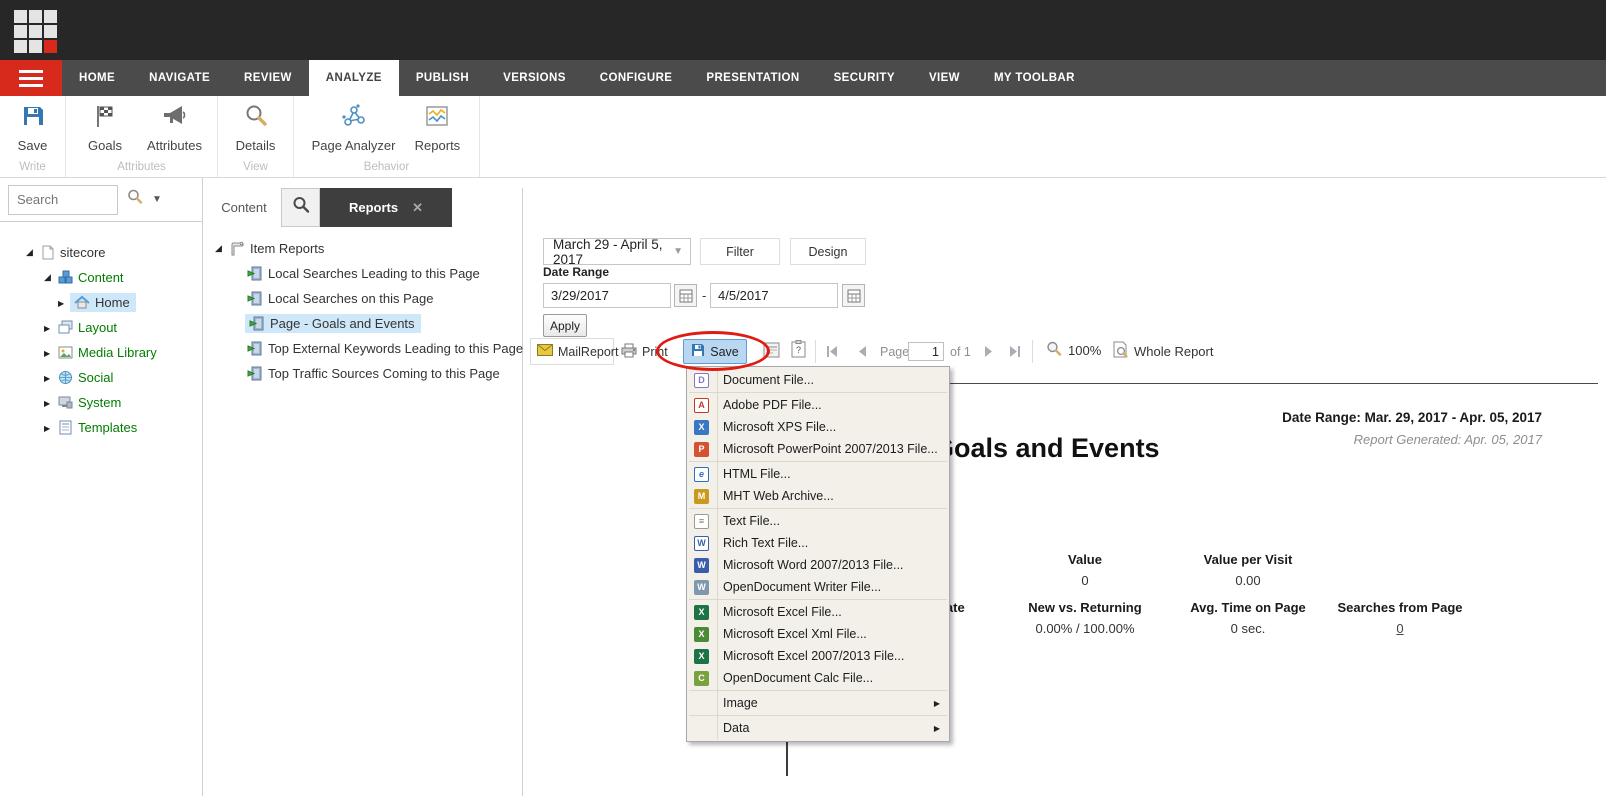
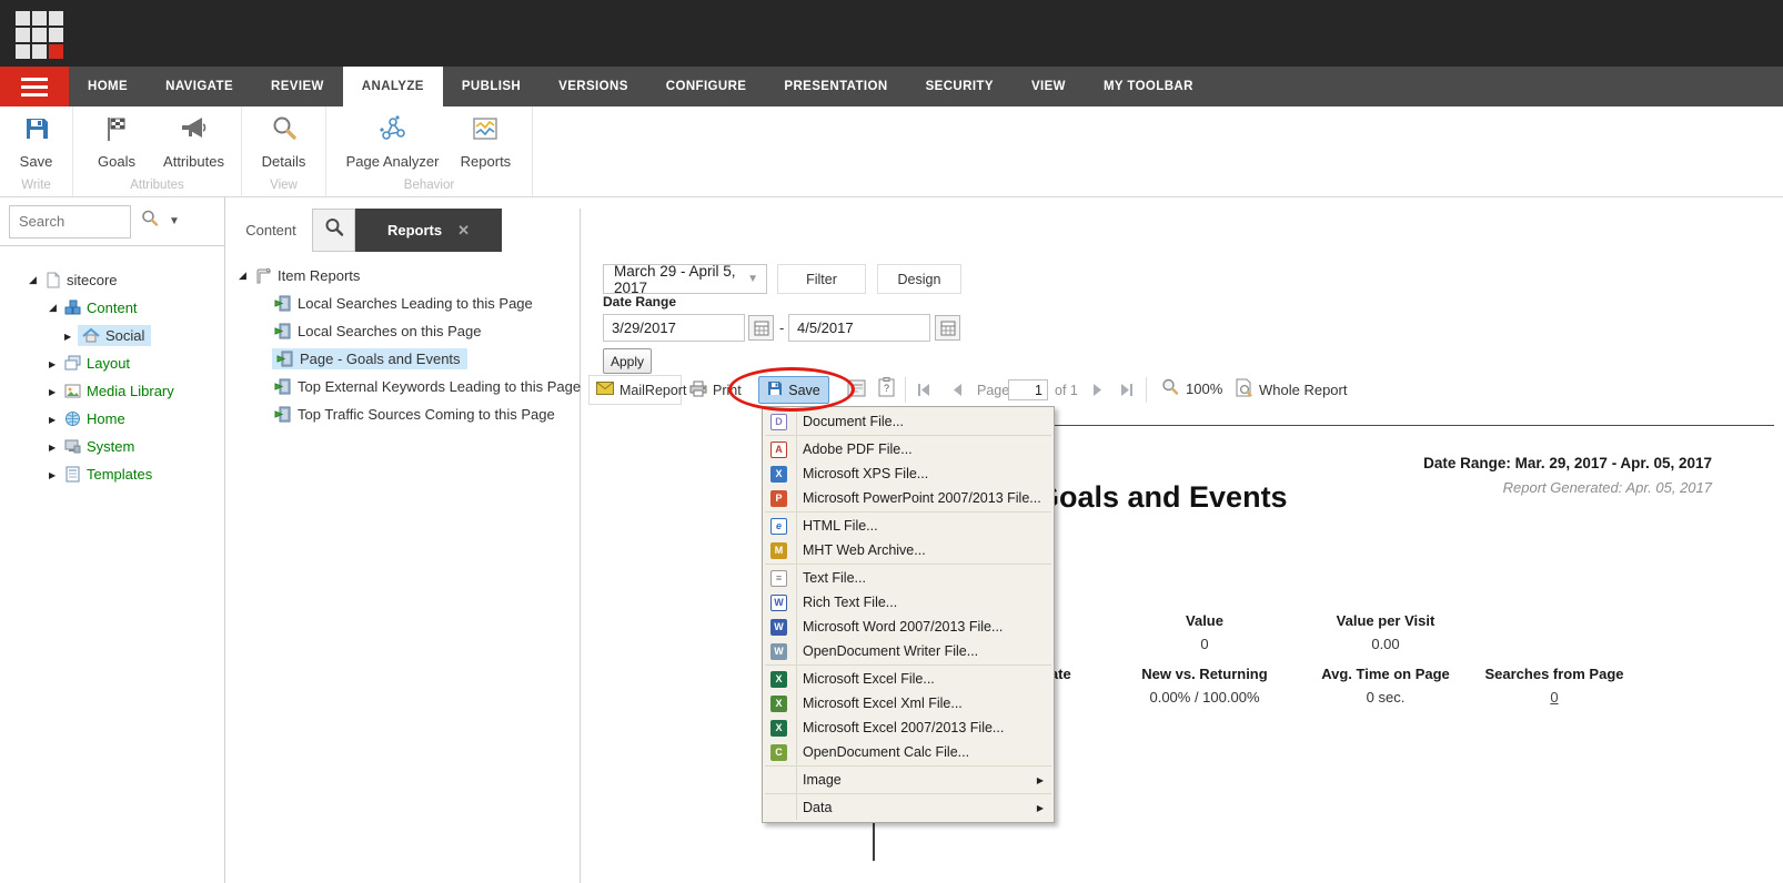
  HOME
  NAVIGATE
  REVIEW
  ANALYZE
  PUBLISH
  VERSIONS
  CONFIGURE
  PRESENTATION
  SECURITY
  VIEW
  MY TOOLBAR
  Save
  Write
  Goals
  Attributes
  Attributes
  Details
  View
  Page Analyzer
  Reports
  Behavior
  Search
  sitecore
  Content
- Home
+ Social
  Layout
  Media Library
- Social
+ Home
  System
  Templates
  Content
  Reports
  Item Reports
  Local Searches Leading to this Page
  Local Searches on this Page
  Page - Goals and Events
  Top External Keywords Leading to this Page
  Top Traffic Sources Coming to this Page
  March 29 - April 5, 2017
  Filter
  Design
  Date Range
  3/29/2017
  -
  4/5/2017
  Apply
  MailReport
  Print
  Save
  ?
  Page
  1
  of 1
  100%
  Whole Report
  oals and Events
  Date Range: Mar. 29, 2017 - Apr. 05, 2017
  Report Generated: Apr. 05, 2017
  Value
  0
  Value per Visit
  0.00
  New vs. Returning
  0.00% / 100.00%
  Avg. Time on Page
  0 sec.
  Searches from Page
  0
  Document File...
  Adobe PDF File...
  Microsoft XPS File...
  Microsoft PowerPoint 2007/2013 File...
  HTML File...
  MHT Web Archive...
  Text File...
  Rich Text File...
  Microsoft Word 2007/2013 File...
  OpenDocument Writer File...
  Microsoft Excel File...
  Microsoft Excel Xml File...
  Microsoft Excel 2007/2013 File...
  OpenDocument Calc File...
  Image
  Data
